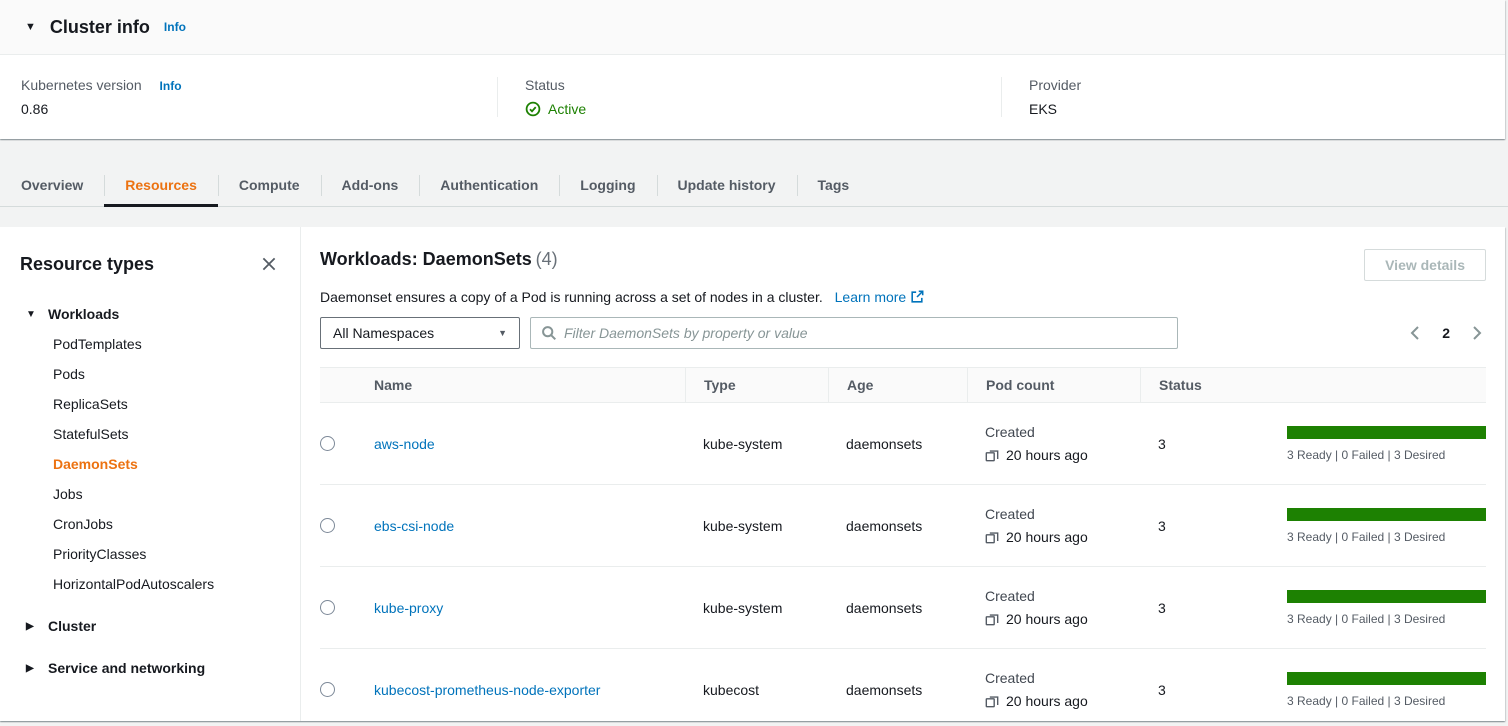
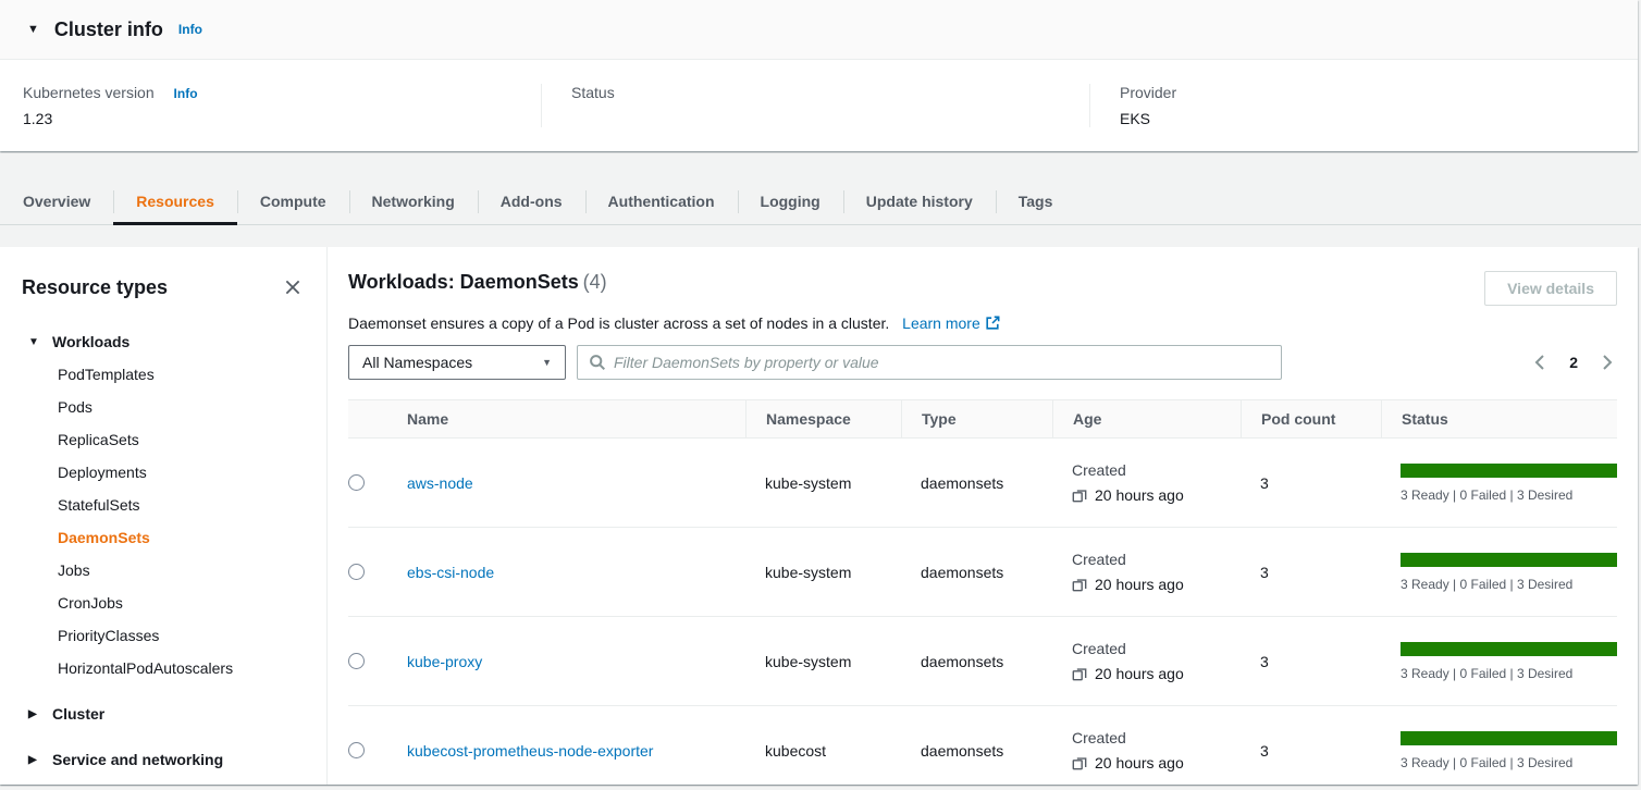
  ▼
  Cluster info
  Info
  Kubernetes version Info
- 0.86
+ 1.23
  Status
- Active
  Provider
  EKS
  Overview
  Resources
  Compute
+ Networking
  Add-ons
  Authentication
  Logging
  Update history
  Tags
  Resource types
  ▼
  Workloads
  PodTemplates
  Pods
  ReplicaSets
+ Deployments
  StatefulSets
  DaemonSets
  Jobs
  CronJobs
  PriorityClasses
  HorizontalPodAutoscalers
  ▶
  Cluster
  ▶
  Service and networking
  Workloads: DaemonSets (4)
  View details
- Daemonset ensures a copy of a Pod is running across a set of nodes in a cluster. Learn more
+ Daemonset ensures a copy of a Pod is cluster across a set of nodes in a cluster. Learn more
  All Namespaces
  ▼
  Filter DaemonSets by property or value
  2
  Name
+ Namespace
  Type
  Age
  Pod count
  Status
  aws-node
  kube-system
  daemonsets
  Created
  20 hours ago
  3
  3 Ready | 0 Failed | 3 Desired
  ebs-csi-node
  kube-system
  daemonsets
  Created
  20 hours ago
  3
  3 Ready | 0 Failed | 3 Desired
  kube-proxy
  kube-system
  daemonsets
  Created
  20 hours ago
  3
  3 Ready | 0 Failed | 3 Desired
  kubecost-prometheus-node-exporter
  kubecost
  daemonsets
  Created
  20 hours ago
  3
  3 Ready | 0 Failed | 3 Desired
